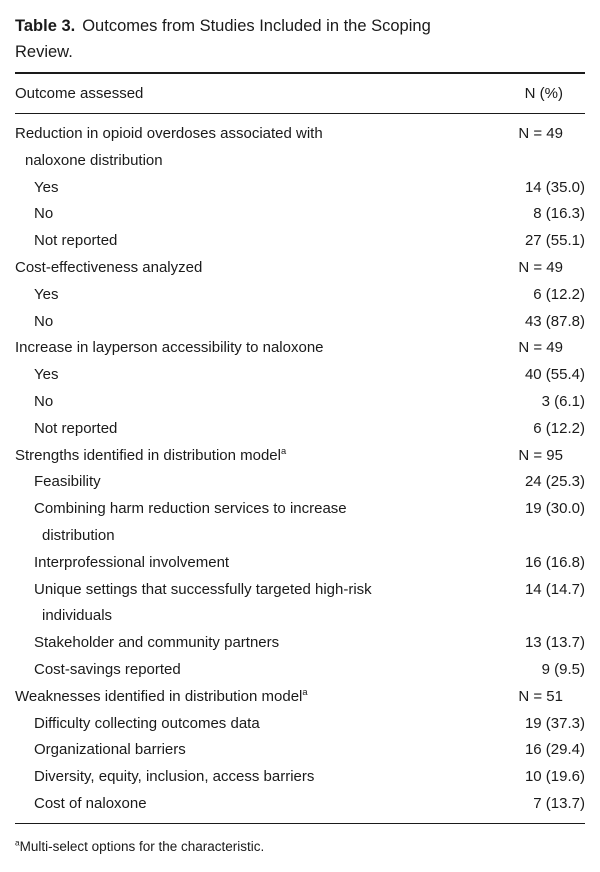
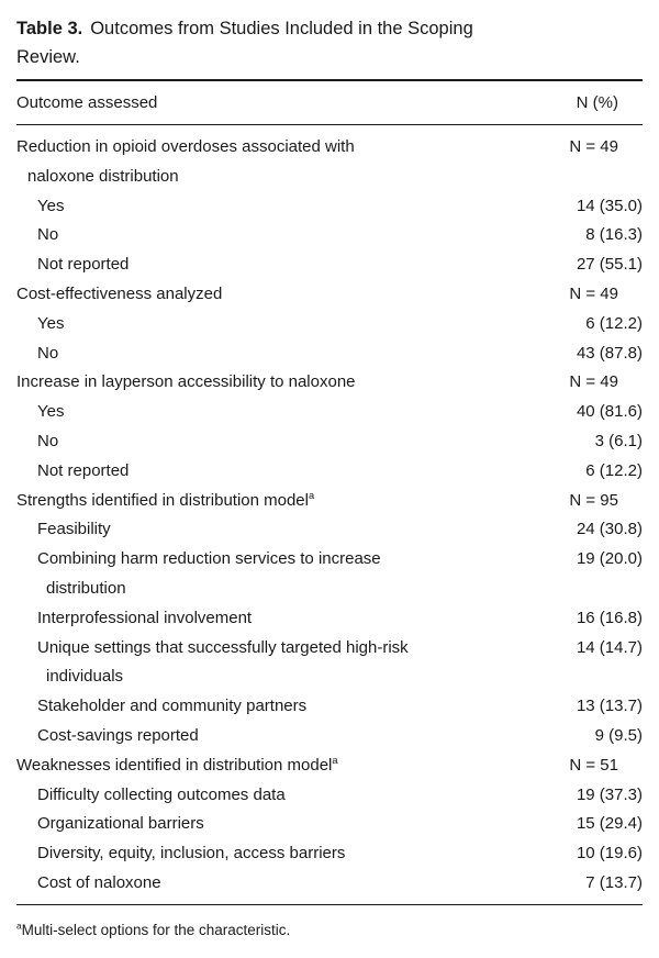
  Table 3. Outcomes from Studies Included in the Scoping
  Review.
  Outcome assessed	N (%)
  Reduction in opioid overdoses associated with naloxone distribution	N = 49
  Yes	14 (35.0)
  No	8 (16.3)
  Not reported	27 (55.1)
  Cost-effectiveness analyzed	N = 49
  Yes	6 (12.2)
  No	43 (87.8)
  Increase in layperson accessibility to naloxone	N = 49
- Yes	40 (55.4)
+ Yes	40 (81.6)
  No	3 (6.1)
  Not reported	6 (12.2)
  Strengths identified in distribution modela	N = 95
- Feasibility	24 (25.3)
+ Feasibility	24 (30.8)
- Combining harm reduction services to increase distribution	19 (30.0)
+ Combining harm reduction services to increase distribution	19 (20.0)
  Interprofessional involvement	16 (16.8)
  Unique settings that successfully targeted high-risk individuals	14 (14.7)
  Stakeholder and community partners	13 (13.7)
  Cost-savings reported	9 (9.5)
  Weaknesses identified in distribution modela	N = 51
  Difficulty collecting outcomes data	19 (37.3)
- Organizational barriers	16 (29.4)
+ Organizational barriers	15 (29.4)
  Diversity, equity, inclusion, access barriers	10 (19.6)
  Cost of naloxone	7 (13.7)
  aMulti-select options for the characteristic.
